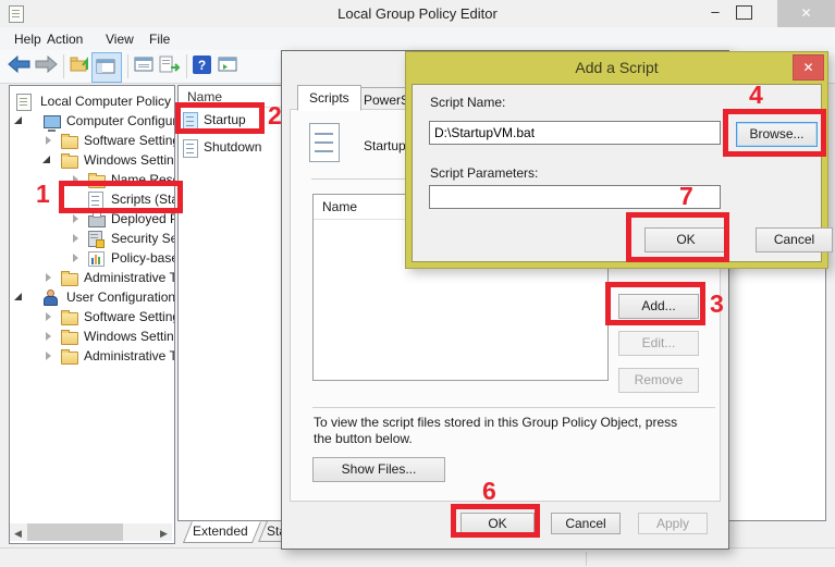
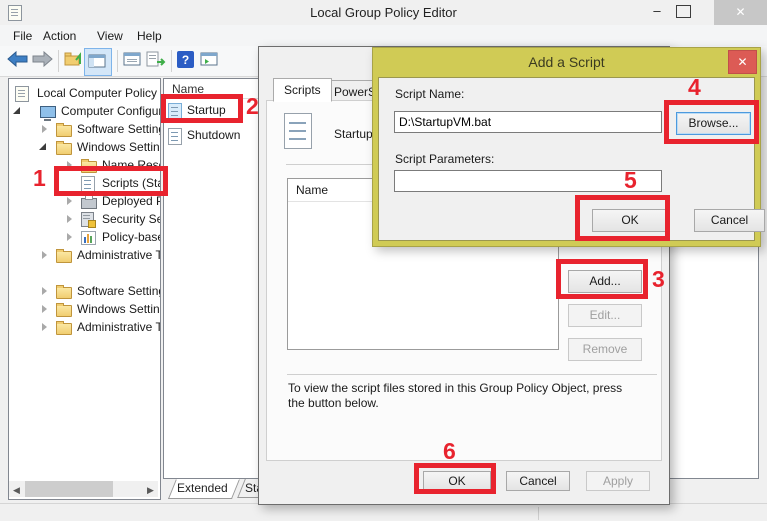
  Local Group Policy Editor
  –
  ✕
- Help
+ File
  Action
  View
- File
+ Help
  ?
  Local Computer Policy
  Computer Configu
  Software Settin
  Windows Settin
  Name Res
  Scripts (St
  Policy-bas
  Administrative T
- User Configuration
  Software Settin
  Windows Settin
  Administrative T
  ◀
  ▶
  Name
  Startup
  Shutdown
  Extended
  Scripts
  Startup
  Name
  Add...
  Edit...
  Remove
  To view the script files stored in this Group Policy Object, press
  the button below.
- Show Files...
  OK
  Cancel
  Apply
  Add a Script
  ✕
  Script Name:
  D:\StartupVM.bat
  Browse...
  Script Parameters:
  OK
  Cancel
  1
  2
  3
  4
- 7
+ 5
  6
